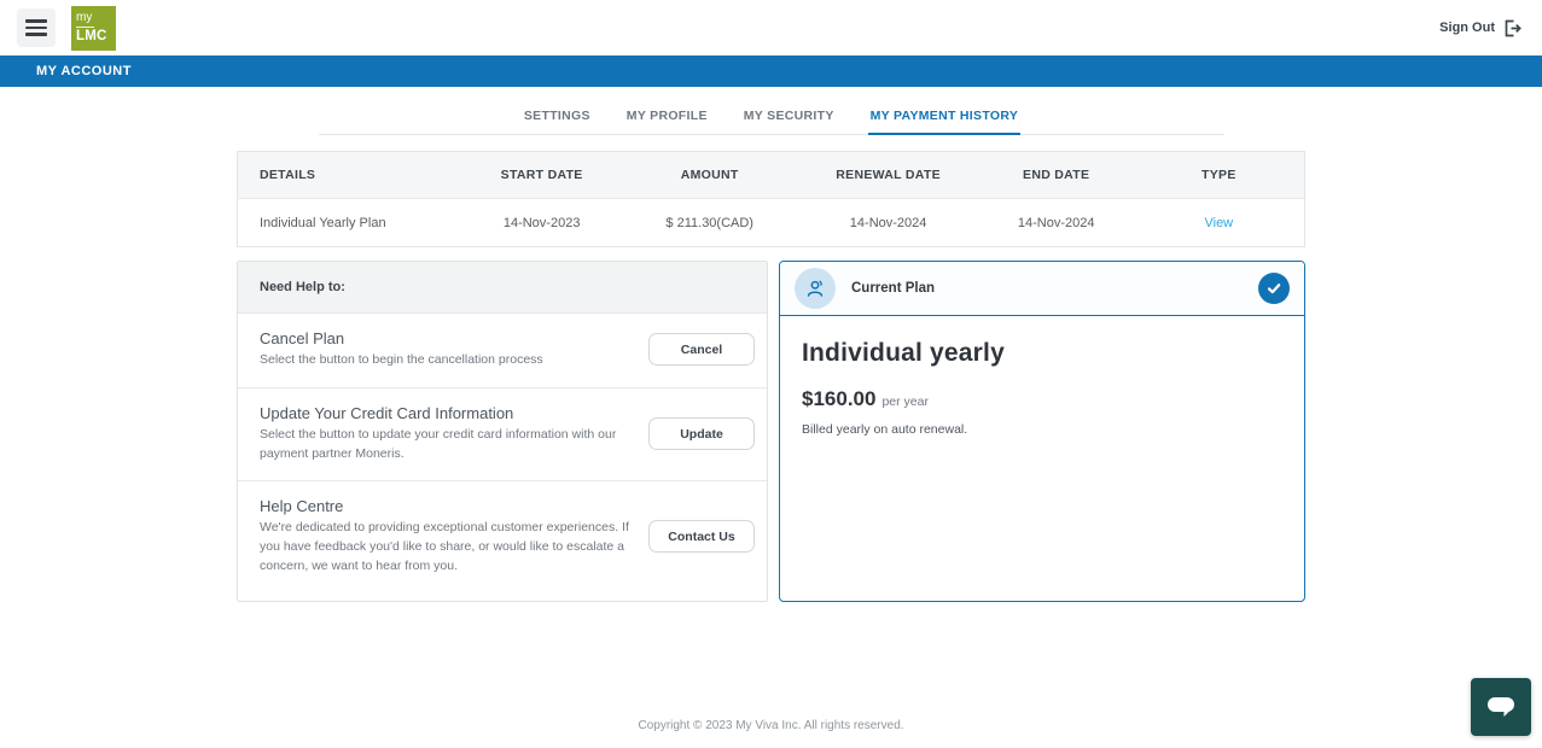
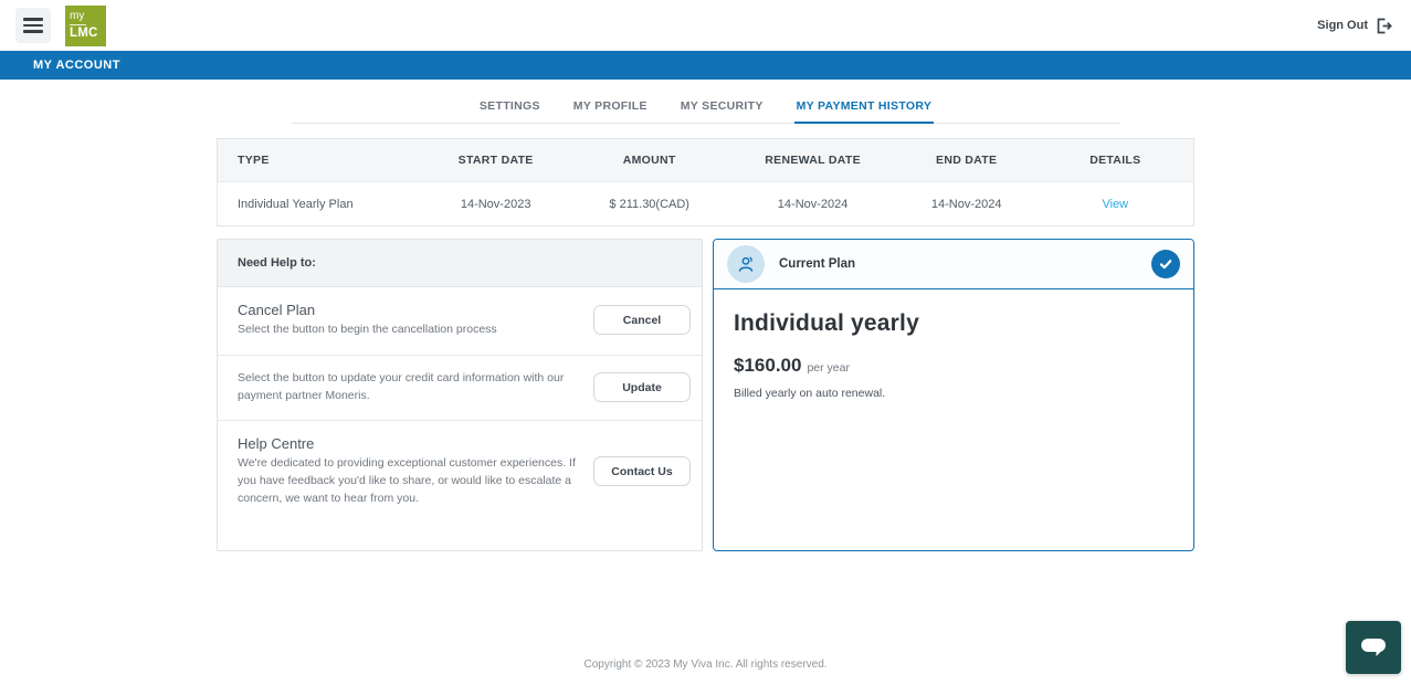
  my
  LMC
  Sign Out
  MY ACCOUNT
  SETTINGS
  MY PROFILE
  MY SECURITY
  MY PAYMENT HISTORY
- DETAILS
+ TYPE
  START DATE
  AMOUNT
  RENEWAL DATE
  END DATE
- TYPE
+ DETAILS
  Individual Yearly Plan
  14-Nov-2023
  $ 211.30(CAD)
  14-Nov-2024
  14-Nov-2024
  View
  Need Help to:
  Cancel Plan
  Select the button to begin the cancellation process
  Cancel
- Update Your Credit Card Information
  Select the button to update your credit card information with our payment partner Moneris.
  Update
  Help Centre
  We're dedicated to providing exceptional customer experiences. If you have feedback you'd like to share, or would like to escalate a concern, we want to hear from you.
  Contact Us
  Current Plan
  Individual yearly
  $160.00
  per year
  Billed yearly on auto renewal.
  Copyright © 2023 My Viva Inc. All rights reserved.
